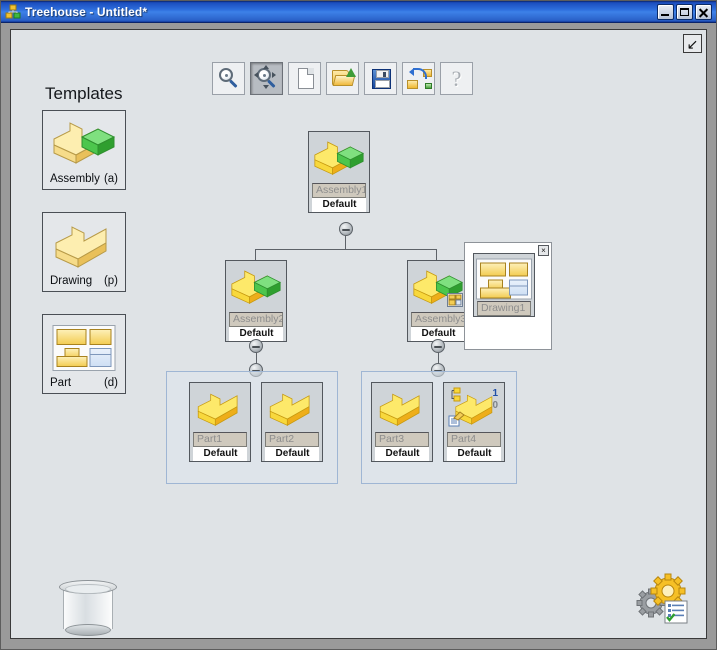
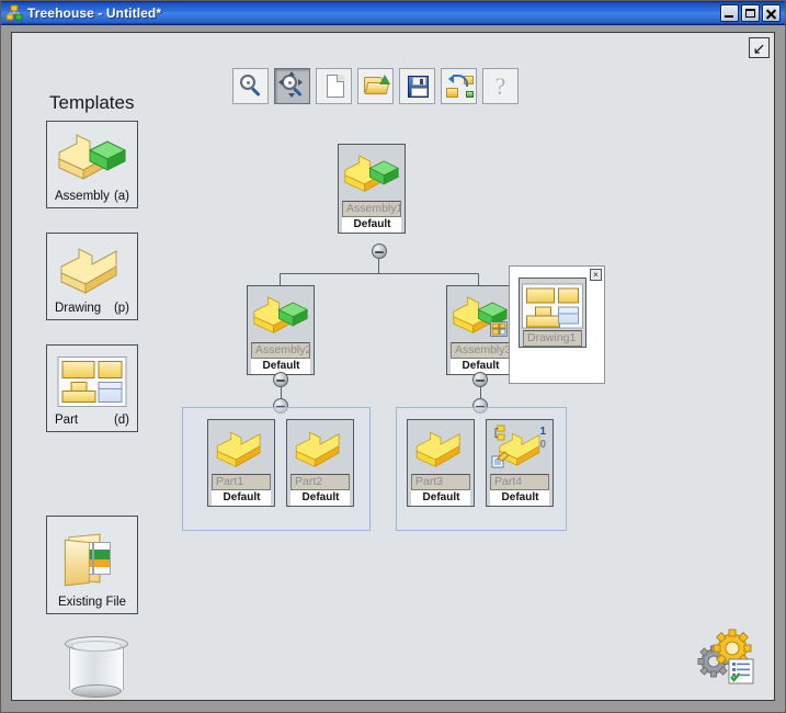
  Treehouse - Untitled*
  ↙
  ?
  Templates
  Assembly
  (a)
  Drawing
  (p)
  Part
  (d)
+ Existing File
  Assembly1
  Default
  Assembly2
  Default
  Assembly
  Default
  ×
  Drawing1
  Part1
  Default
  Part2
  Default
  Part3
  Default
  1
  0
  Part4
  Default
